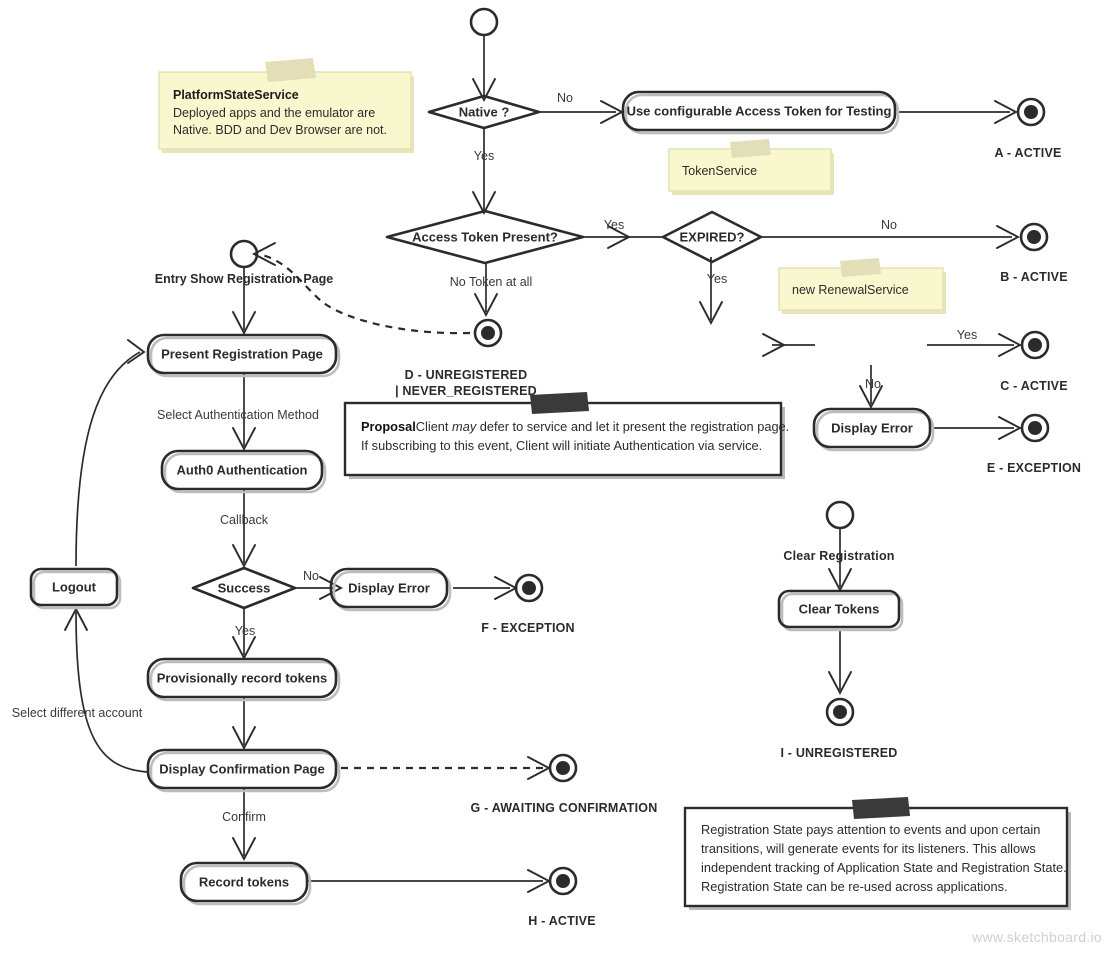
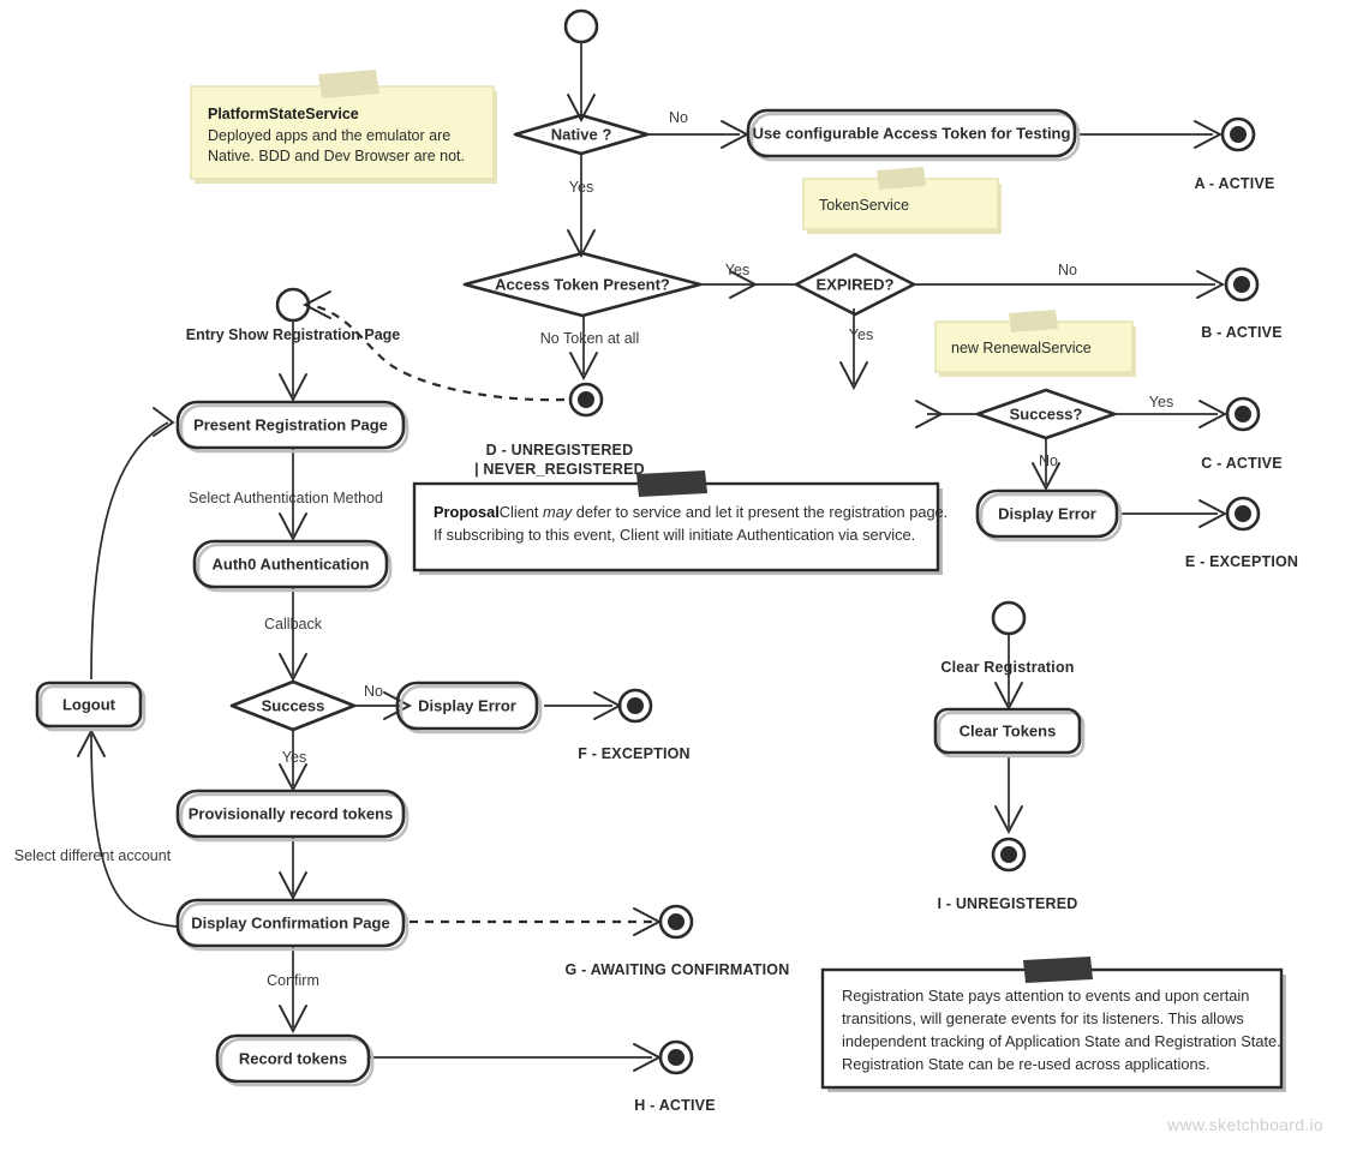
  Entry Show Registration Page
  Native ?
  Access Token Present?
  EXPIRED?
+ Success?
  Success
  Use configurable Access Token for Testing
  Display Error
  Present Registration Page
  Auth0 Authentication
  Display Error
  Provisionally record tokens
  Display Confirmation Page
  Record tokens
  Logout
  Clear Tokens
  A - ACTIVE
  B - ACTIVE
  C - ACTIVE
  D - UNREGISTERED
  | NEVER_REGISTERED
  E - EXCEPTION
  F - EXCEPTION
  G - AWAITING CONFIRMATION
  H - ACTIVE
  I - UNREGISTERED
  No
  Yes
  Yes
  No
  Yes
  No Token at all
  Yes
  No
  Select Authentication Method
  Callback
  No
  Yes
  Confirm
  Select different account
  Clear Registration
  PlatformStateService
  Deployed apps and the emulator are
  Native. BDD and Dev Browser are not.
  TokenService
  new RenewalService
  ProposalClient may defer to service and let it present the registration page.
  If subscribing to this event, Client will initiate Authentication via service.
  Registration State pays attention to events and upon certain
  transitions, will generate events for its listeners. This allows
  independent tracking of Application State and Registration State.
  Registration State can be re-used across applications.
  www.sketchboard.io
